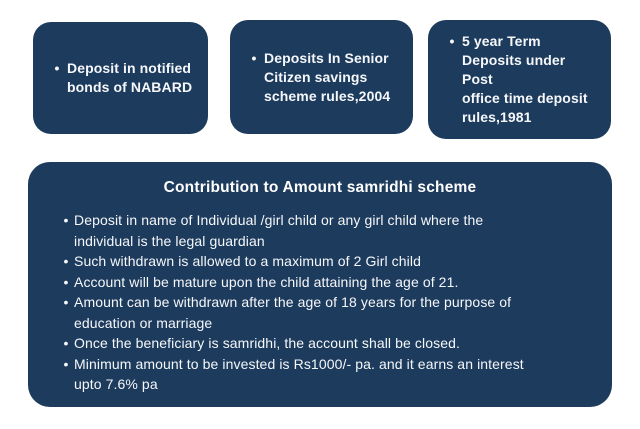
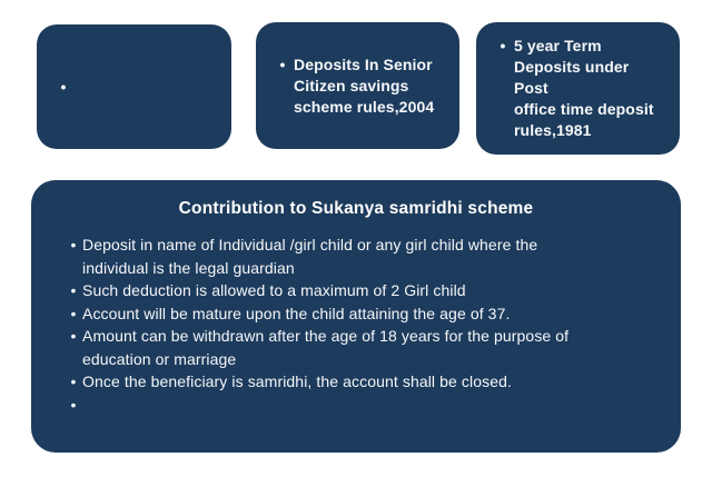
  •
- Deposit in notified
- bonds of NABARD
  •
  Deposits In Senior
  Citizen savings
  scheme rules,2004
  •
  5 year Term
  Deposits under Post
  office time deposit
  rules,1981
- Contribution to Amount samridhi scheme
+ Contribution to Sukanya samridhi scheme
  •
  Deposit in name of Individual /girl child or any girl child where the
  individual is the legal guardian
  •
- Such withdrawn is allowed to a maximum of 2 Girl child
+ Such deduction is allowed to a maximum of 2 Girl child
  •
- Account will be mature upon the child attaining the age of 21.
+ Account will be mature upon the child attaining the age of 37.
  •
  Amount can be withdrawn after the age of 18 years for the purpose of
  education or marriage
  •
  Once the beneficiary is samridhi, the account shall be closed.
  •
- Minimum amount to be invested is Rs1000/- pa. and it earns an interest
- upto 7.6% pa
